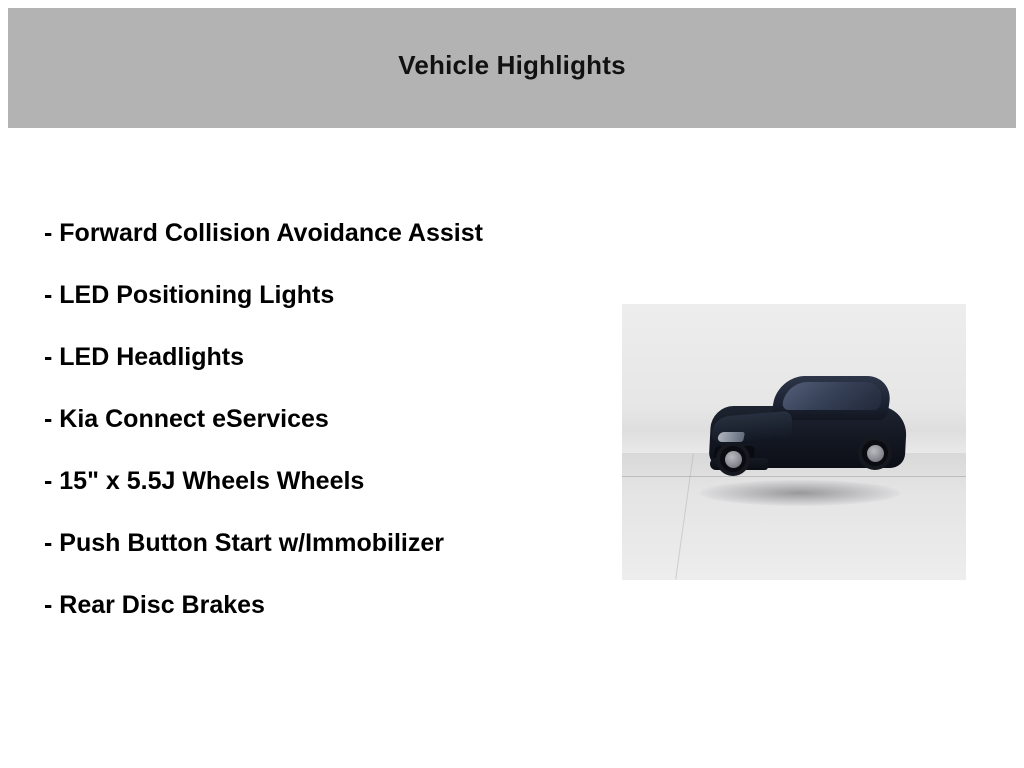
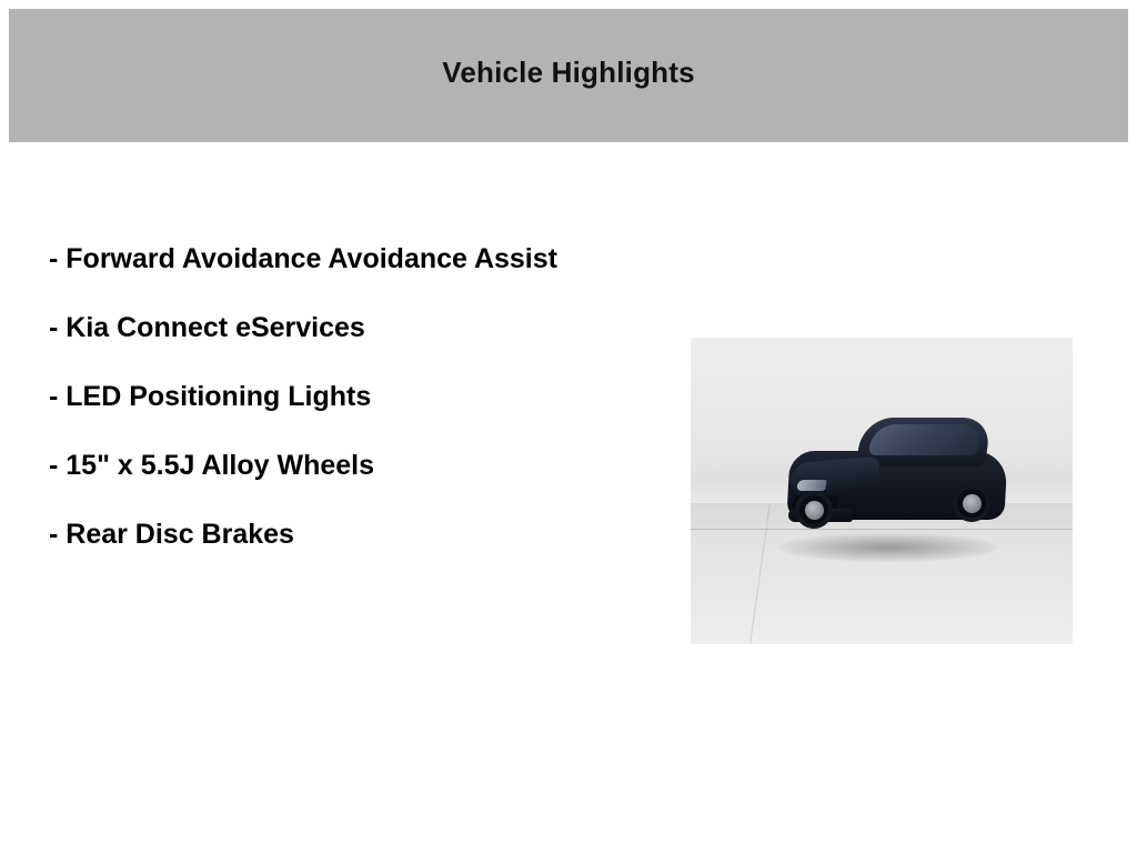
  Vehicle Highlights
- - Forward Collision Avoidance Assist
+ - Forward Avoidance Avoidance Assist
- - LED Positioning Lights
+ - Kia Connect eServices
- - LED Headlights
- - Kia Connect eServices
+ - LED Positioning Lights
- - 15" x 5.5J Wheels Wheels
+ - 15" x 5.5J Alloy Wheels
- - Push Button Start w/Immobilizer
  - Rear Disc Brakes
